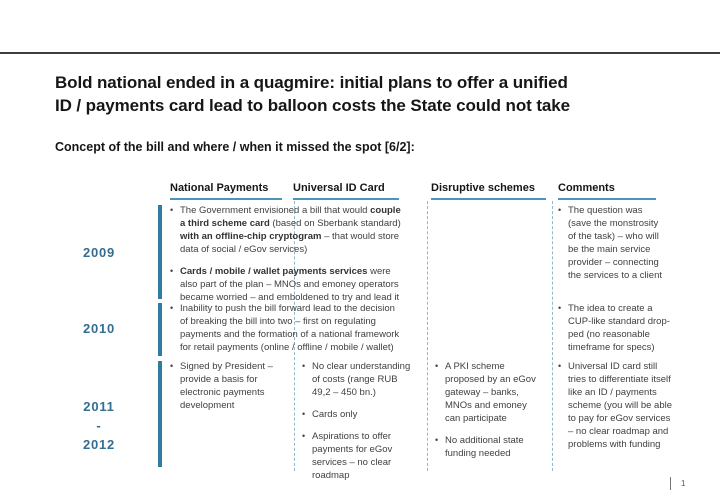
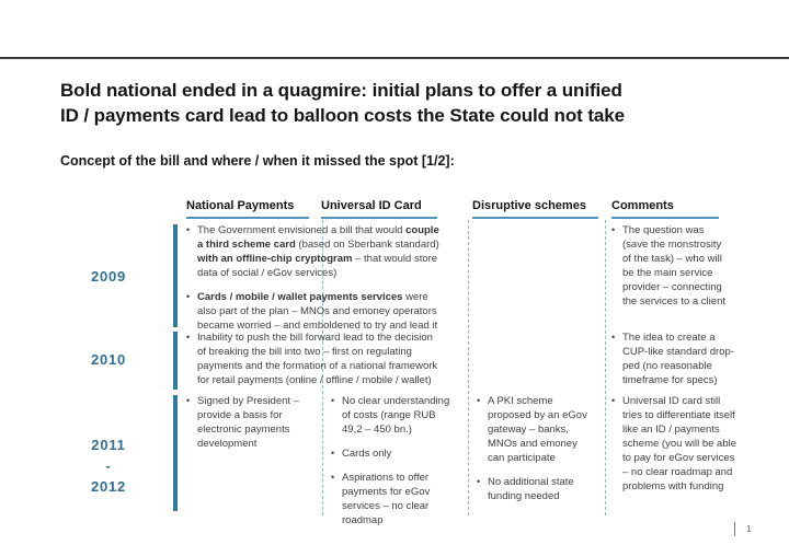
  Bold national ended in a quagmire: initial plans to offer a unified
  ID / payments card lead to balloon costs the State could not take
- Concept of the bill and where / when it missed the spot [6/2]:
+ Concept of the bill and where / when it missed the spot [1/2]:
  National Payments
  Universal ID Card
  Disruptive schemes
  Comments
  2009
  2010
  2011
  -
  2012
  The Government envisioned a bill that would couple
  a third scheme card (based on Sberbank standard)
  with an offline-chip cryptogram – that would store
  data of social / eGov services)
  Cards / mobile / wallet payments services were
  also part of the plan – MNOs and emoney operators
  became worried – and emboldened to try and lead it
  The question was
  (save the monstrosity
  of the task) – who will
  be the main service
  provider – connecting
  the services to a client
  Inability to push the bill forward lead to the decision
  of breaking the bill into two – first on regulating
  payments and the formation of a national framework
  for retail payments (online / offline / mobile / wallet)
  The idea to create a
  CUP-like standard drop-
  ped (no reasonable
  timeframe for specs)
  Signed by President –
  provide a basis for
  electronic payments
  development
  No clear understanding
  of costs (range RUB
  49,2 – 450 bn.)
  Cards only
  Aspirations to offer
  payments for eGov
  services – no clear
  roadmap
  A PKI scheme
  proposed by an eGov
  gateway – banks,
  MNOs and emoney
  can participate
  No additional state
  funding needed
  Universal ID card still
  tries to differentiate itself
  like an ID / payments
  scheme (you will be able
  to pay for eGov services
  – no clear roadmap and
  problems with funding
  1
